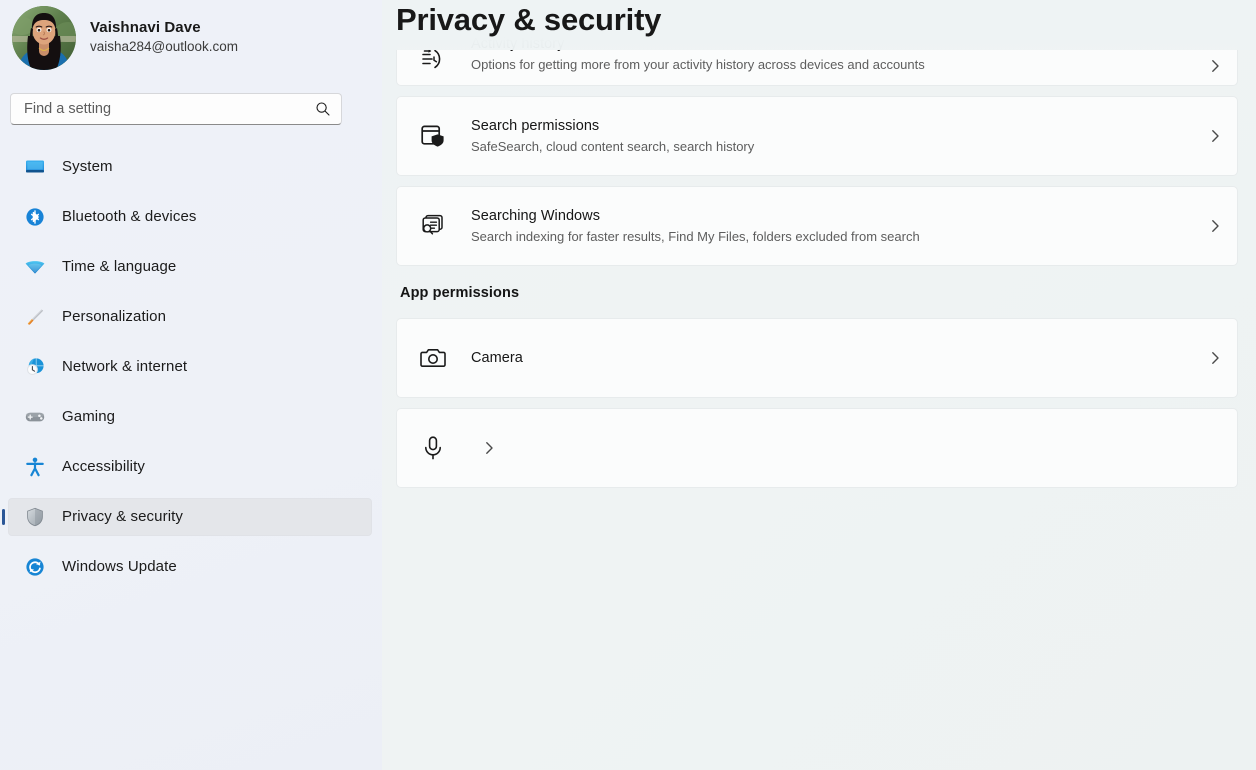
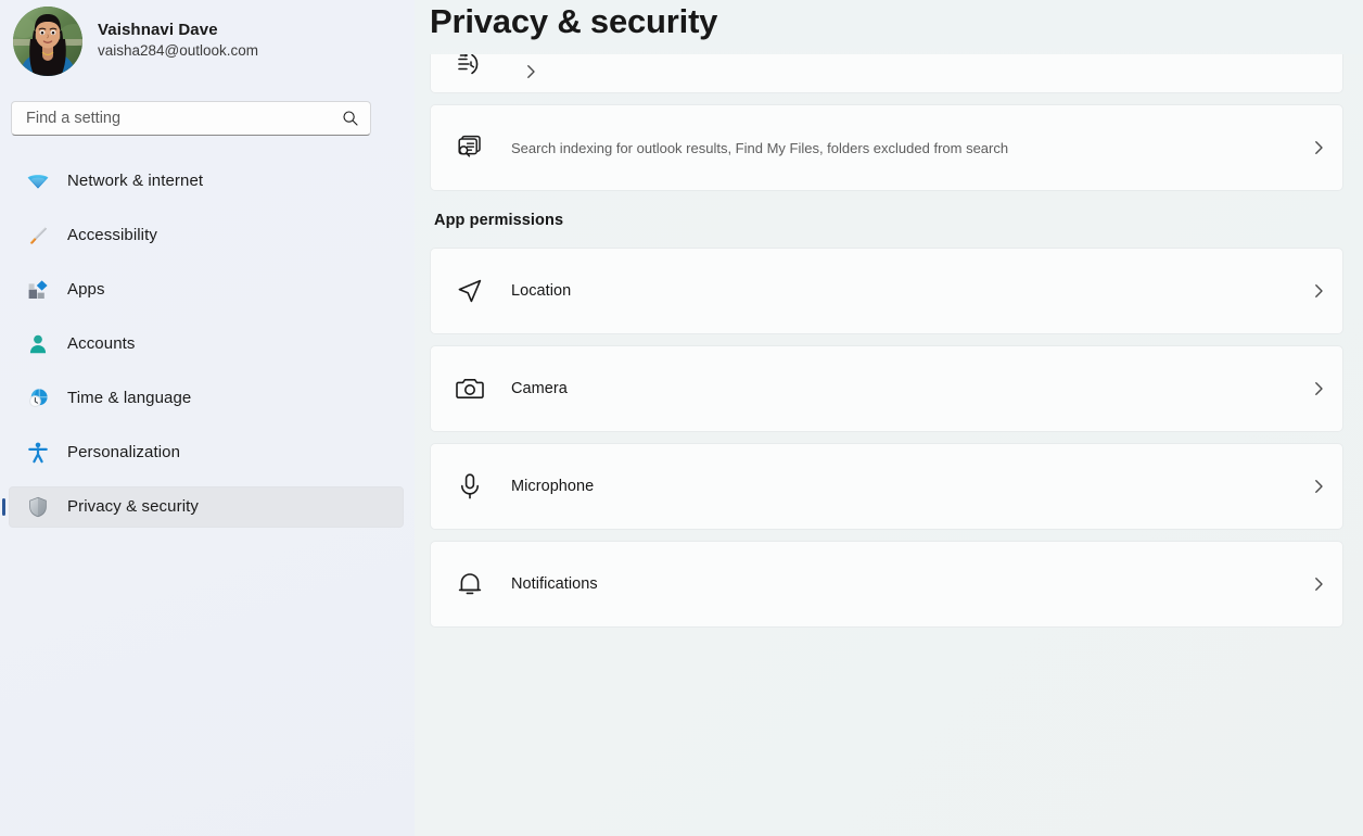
  Vaishnavi Dave
  vaisha284@outlook.com
  Find a setting
- System
- Bluetooth & devices
- Time & language
+ Network & internet
- Personalization
+ Accessibility
+ Apps
+ Accounts
- Network & internet
+ Time & language
- Gaming
- Accessibility
+ Personalization
  Privacy & security
- Windows Update
  Privacy & security
- Options for getting more from your activity history across devices and accounts
- Search permissions
- SafeSearch, cloud content search, search history
- Searching Windows
- Search indexing for faster results, Find My Files, folders excluded from search
+ Search indexing for outlook results, Find My Files, folders excluded from search
  App permissions
+ Location
  Camera
+ Microphone
+ Notifications
